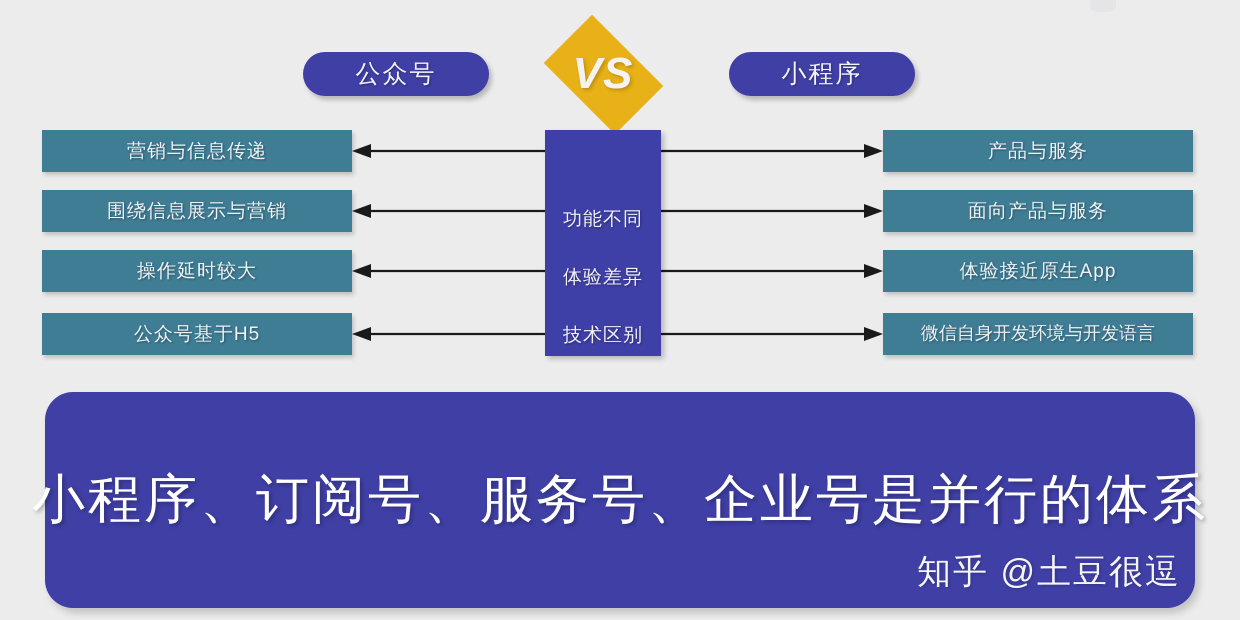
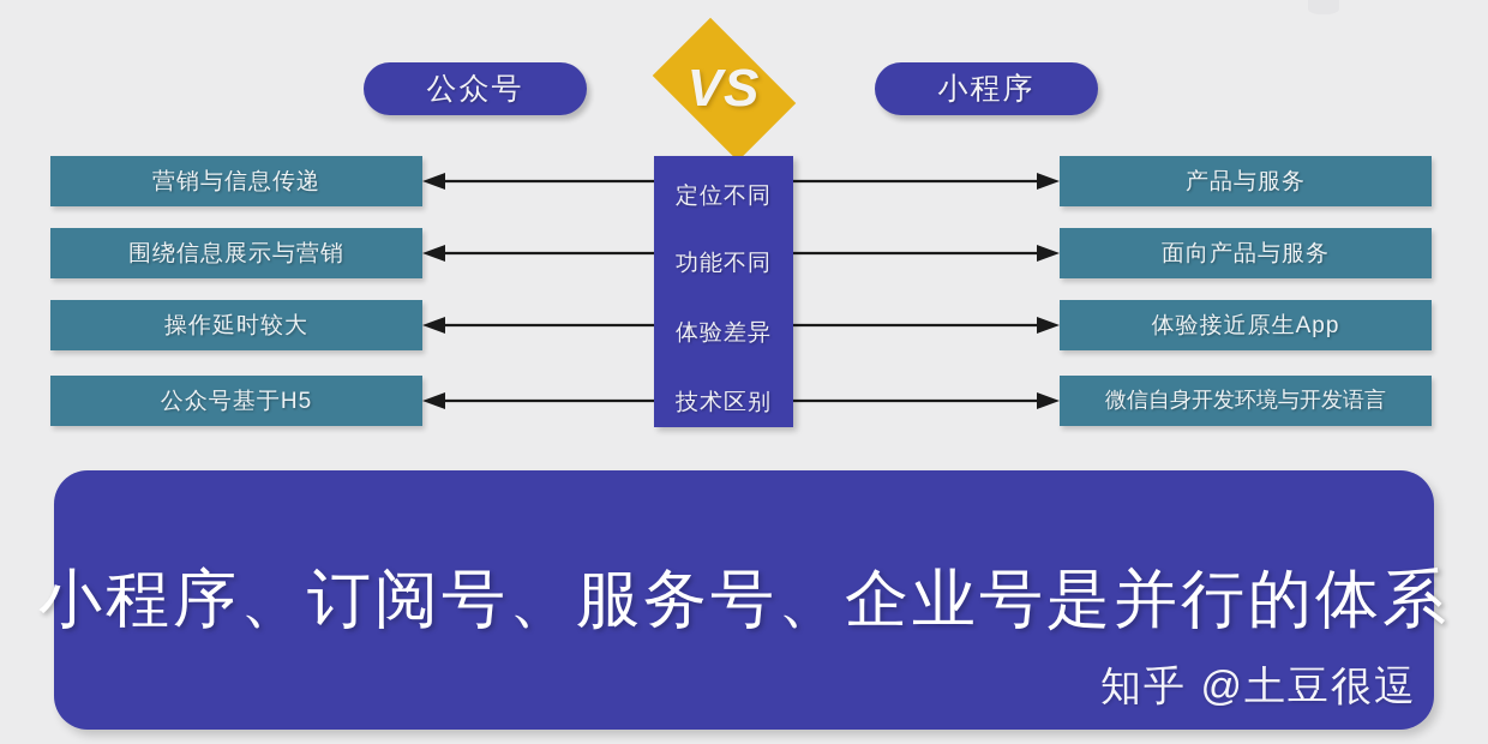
  公众号
  VS
  小程序
  营销与信息传递
  围绕信息展示与营销
  操作延时较大
  公众号基于H5
  产品与服务
  面向产品与服务
  体验接近原生App
  微信自身开发环境与开发语言
+ 定位不同
  功能不同
  体验差异
  技术区别
  小程序、订阅号、服务号、企业号是并行的体系
  知乎 @土豆很逗
